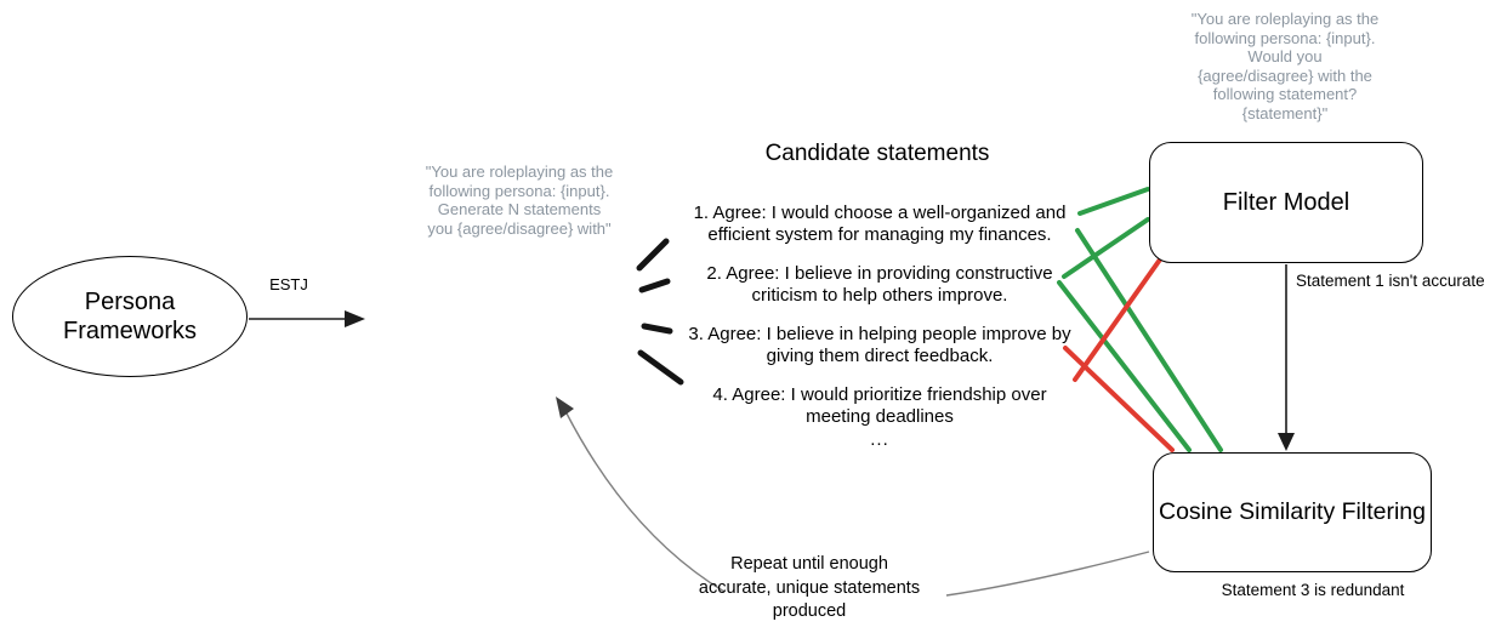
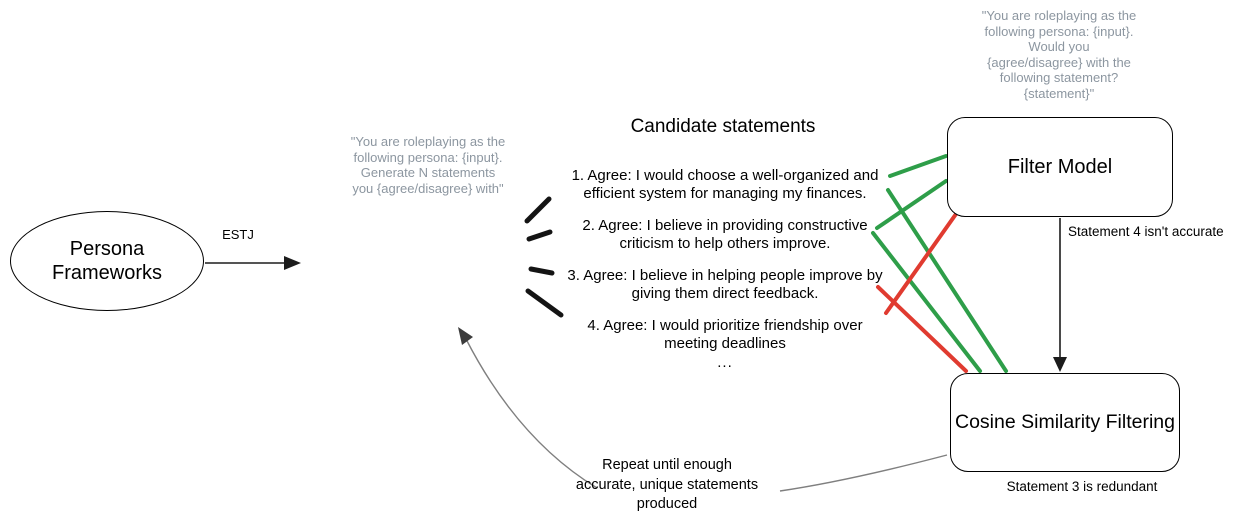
  Persona
  Frameworks
  ESTJ
  "You are roleplaying as the
  following persona: {input}.
  Generate N statements
  you {agree/disagree} with"
  Candidate statements
  1. Agree: I would choose a well-organized and
  efficient system for managing my finances.
  2. Agree: I believe in providing constructive
  criticism to help others improve.
  3. Agree: I believe in helping people improve by
  giving them direct feedback.
  4. Agree: I would prioritize friendship over
  meeting deadlines
  ...
  "You are roleplaying as the
  following persona: {input}.
  Would you
  {agree/disagree} with the
  following statement?
  {statement}"
  Filter Model
- Statement 1 isn't accurate
+ Statement 4 isn't accurate
  Cosine Similarity Filtering
  Statement 3 is redundant
  Repeat until enough
  accurate, unique statements
  produced
